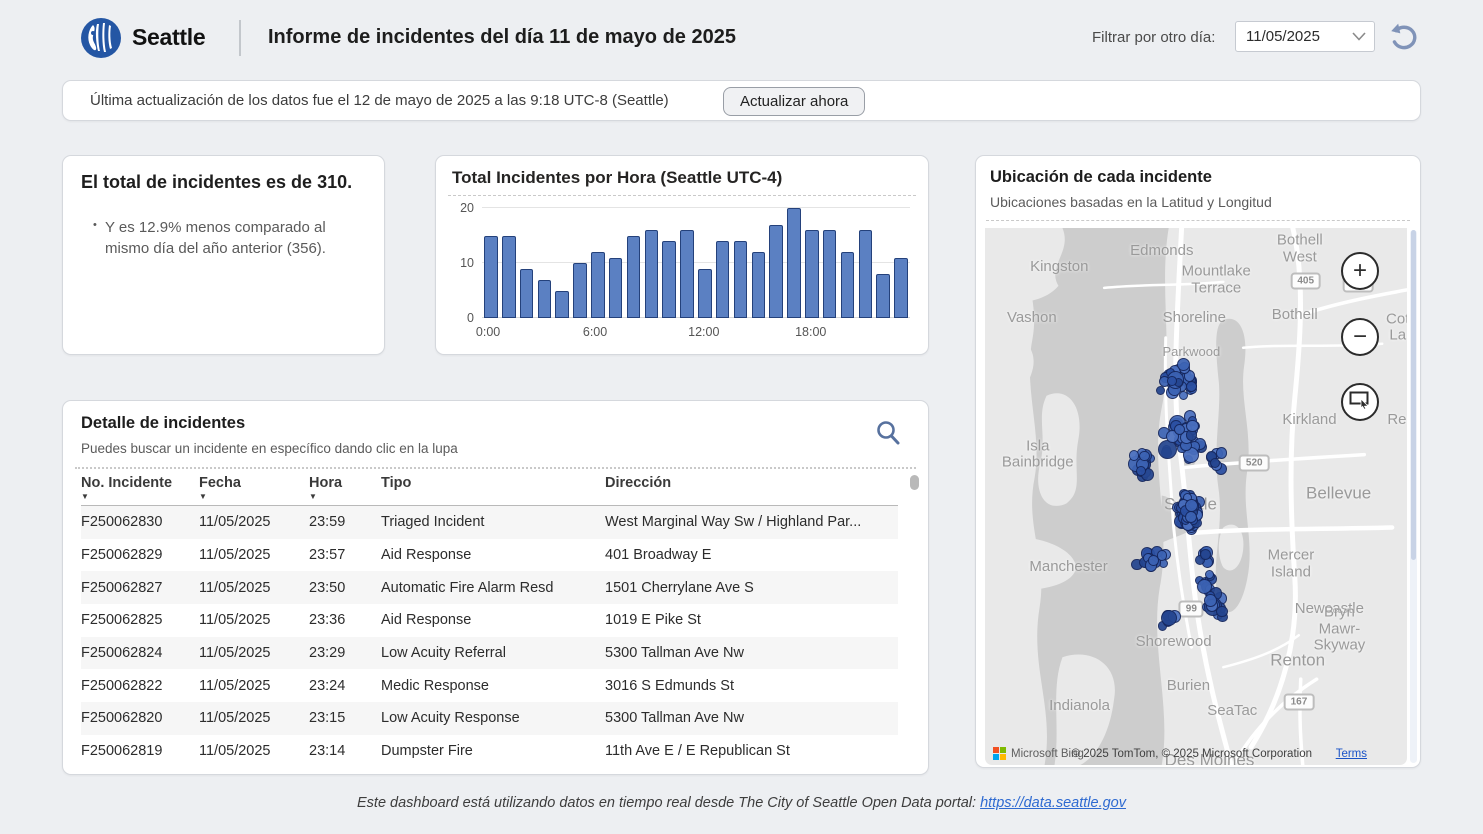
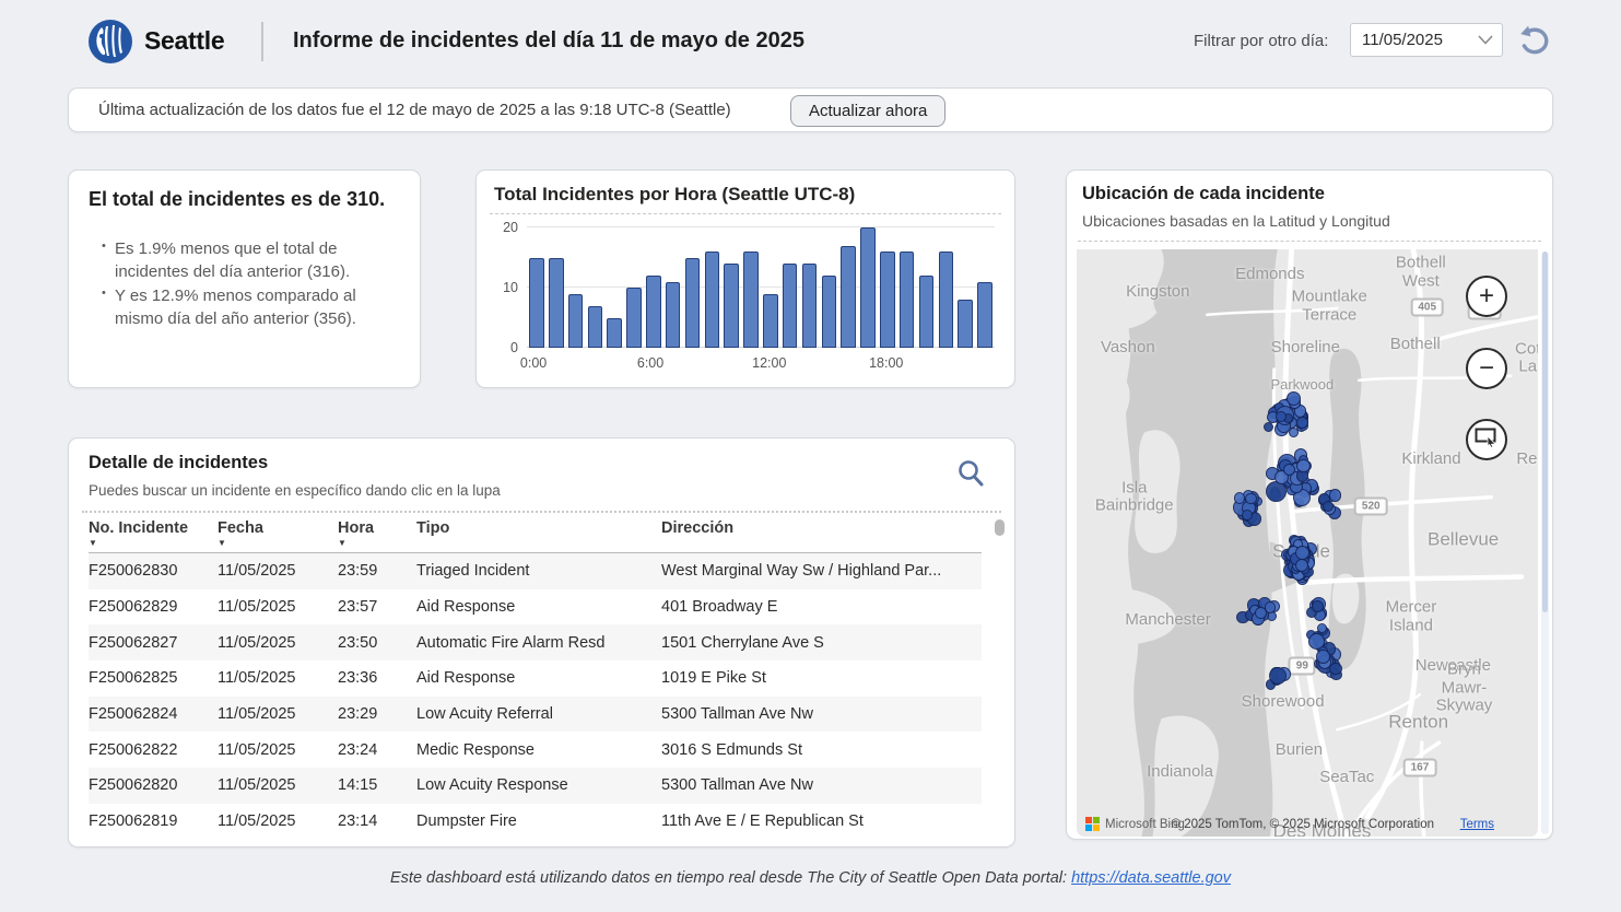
  Seattle
  Informe de incidentes del día 11 de mayo de 2025
  Filtrar por otro día:
  11/05/2025
  Última actualización de los datos fue el 12 de mayo de 2025 a las 9:18 UTC-8 (Seattle)
  Actualizar ahora
  El total de incidentes es de 310.
+ Es 1.9% menos que el total de incidentes del día anterior (316).
  Y es 12.9% menos comparado al mismo día del año anterior (356).
- Total Incidentes por Hora (Seattle UTC-4)
+ Total Incidentes por Hora (Seattle UTC-8)
  0:00
  6:00
  12:00
  18:00
  0
  10
  20
  Ubicación de cada incidente
  Ubicaciones basadas en la Latitud y Longitud
  Kingston
  Edmonds
  Mountlake
  Terrace
  Bothell
  West
  Vashon
  Shoreline
  Bothell
  La
  Parkwood
  Isla
  Bainbridge
  Kirkland
  Bellevue
  Manchester
  Mercer
  Island
  Newcastle
  Bryn
  Mawr-Skyway
  Shorewood
  Renton
  Burien
  Indianola
  SeaTac
  Des Moines
  405
  520
  99
  167
  +
  −
  Microsoft Bing
  © 2025 TomTom, © 2025 Microsoft Corporation
  Terms
  Detalle de incidentes
  Puedes buscar un incidente en específico dando clic en la lupa
  No. Incidente
  ▼
  Fecha
  ▼
  Hora
  ▼
  Tipo
  Dirección
  F250062830
  11/05/2025
  23:59
  Triaged Incident
  West Marginal Way Sw / Highland Par...
  F250062829
  11/05/2025
  23:57
  Aid Response
  401 Broadway E
  F250062827
  11/05/2025
  23:50
  Automatic Fire Alarm Resd
  1501 Cherrylane Ave S
  F250062825
  11/05/2025
  23:36
  Aid Response
  1019 E Pike St
  F250062824
  11/05/2025
  23:29
  Low Acuity Referral
  5300 Tallman Ave Nw
  F250062822
  11/05/2025
  23:24
  Medic Response
  3016 S Edmunds St
  F250062820
  11/05/2025
- 23:15
+ 14:15
  Low Acuity Response
  5300 Tallman Ave Nw
  F250062819
  11/05/2025
  23:14
  Dumpster Fire
  11th Ave E / E Republican St
  Este dashboard está utilizando datos en tiempo real desde The City of Seattle Open Data portal: https://data.seattle.gov
